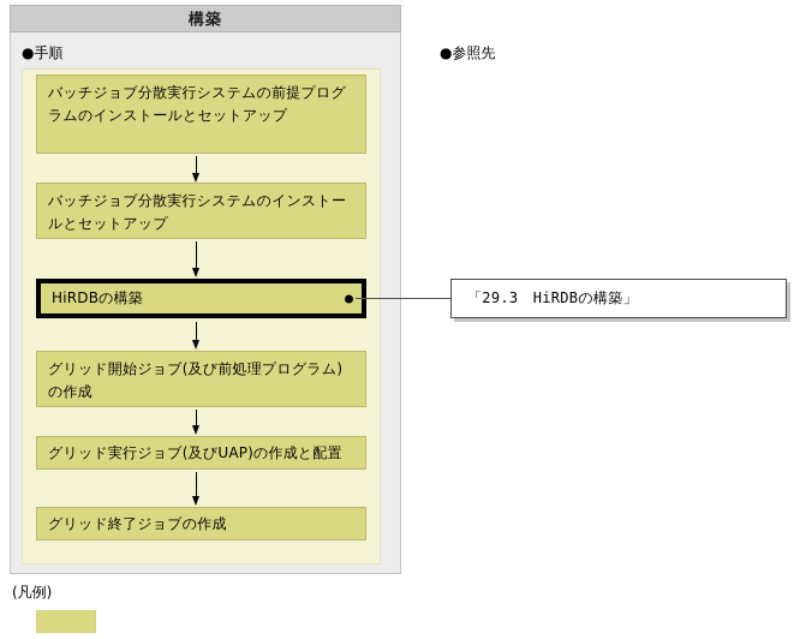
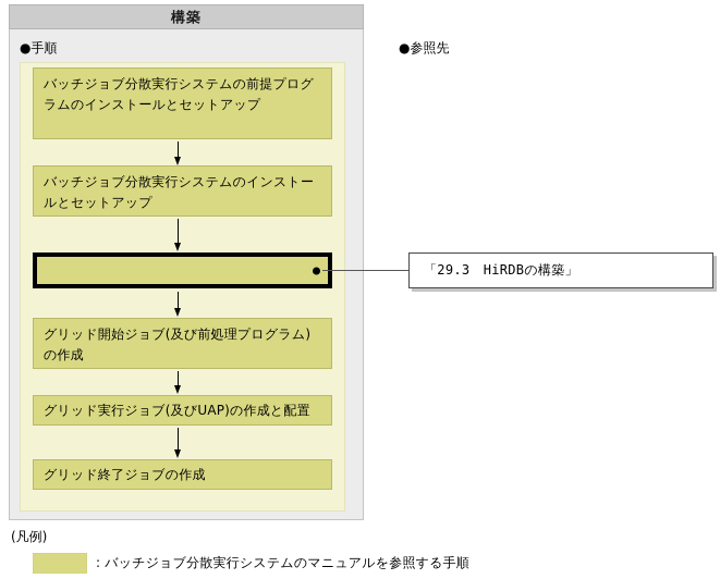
  構築
  ●手順
  ●参照先
  バッチジョブ分散実行システムの前提プログラムのインストールとセットアップ
  バッチジョブ分散実行システムのインストールとセットアップ
- HiRDBの構築
  グリッド開始ジョブ(及び前処理プログラム)の作成
  グリッド実行ジョブ(及びUAP)の作成と配置
  グリッド終了ジョブの作成
  「29.3 HiRDBの構築」
  (凡例)
+ : バッチジョブ分散実行システムのマニュアルを参照する手順
